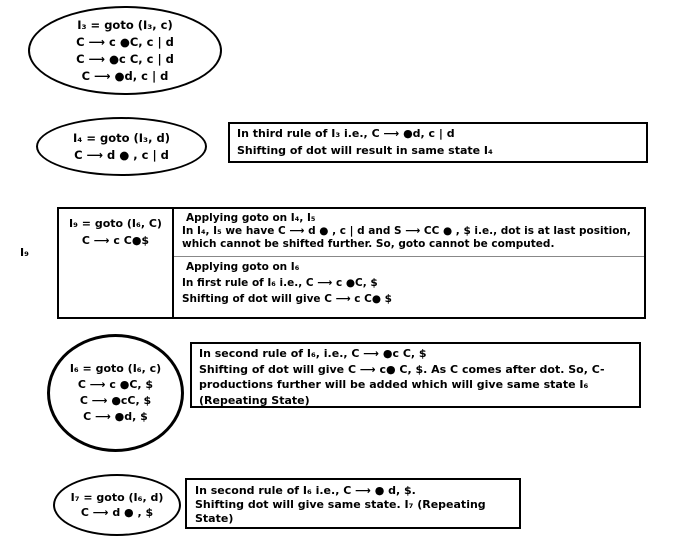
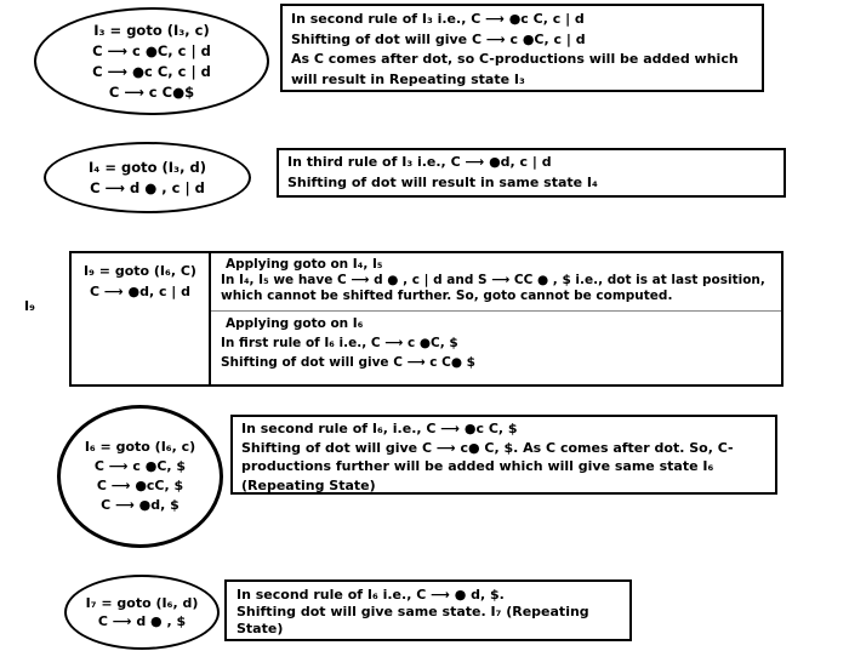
  I₃ = goto (I₃, c)
  C ⟶ c ●C, c | d
  C ⟶ ●c C, c | d
- C ⟶ ●d, c | d
+ C ⟶ c C●$
+ In second rule of I₃ i.e., C ⟶ ●c C, c | d
+ Shifting of dot will give C ⟶ c ●C, c | d
+ As C comes after dot, so C-productions will be added which will result in Repeating state I₃
  I₄ = goto (I₃, d)
  C ⟶ d ● , c | d
  In third rule of I₃ i.e., C ⟶ ●d, c | d
  Shifting of dot will result in same state I₄
  I₉
  I₉ = goto (I₆, C)
- C ⟶ c C●$
+ C ⟶ ●d, c | d
  Applying goto on I₄, I₅
  In I₄, I₅ we have C ⟶ d ● , c | d and S ⟶ CC ● , $ i.e., dot is at last position, which cannot be shifted further. So, goto cannot be computed.
  Applying goto on I₆
  In first rule of I₆ i.e., C ⟶ c ●C, $
  Shifting of dot will give C ⟶ c C● $
  I₆ = goto (I₆, c)
  C ⟶ c ●C, $
  C ⟶ ●cC, $
  C ⟶ ●d, $
  In second rule of I₆, i.e., C ⟶ ●c C, $
  Shifting of dot will give C ⟶ c● C, $. As C comes after dot. So, C-productions further will be added which will give same state I₆
  (Repeating State)
  I₇ = goto (I₆, d)
  C ⟶ d ● , $
  In second rule of I₆ i.e., C ⟶ ● d, $.
  Shifting dot will give same state. I₇ (Repeating State)
